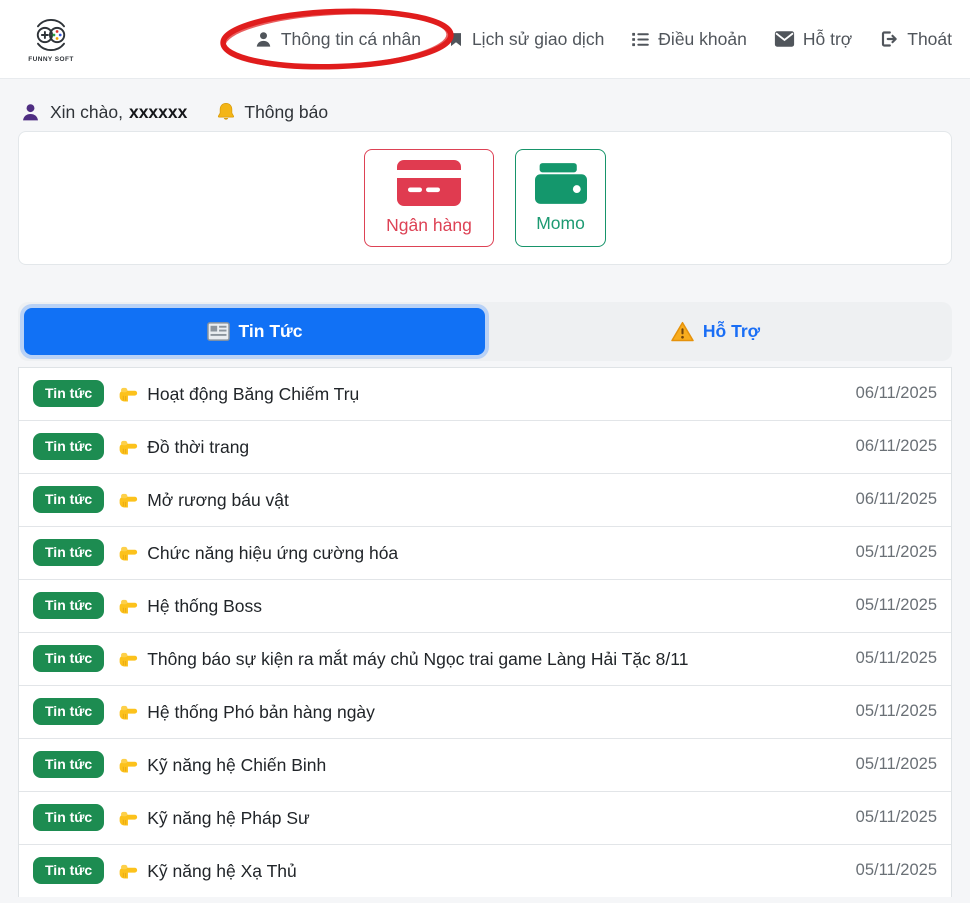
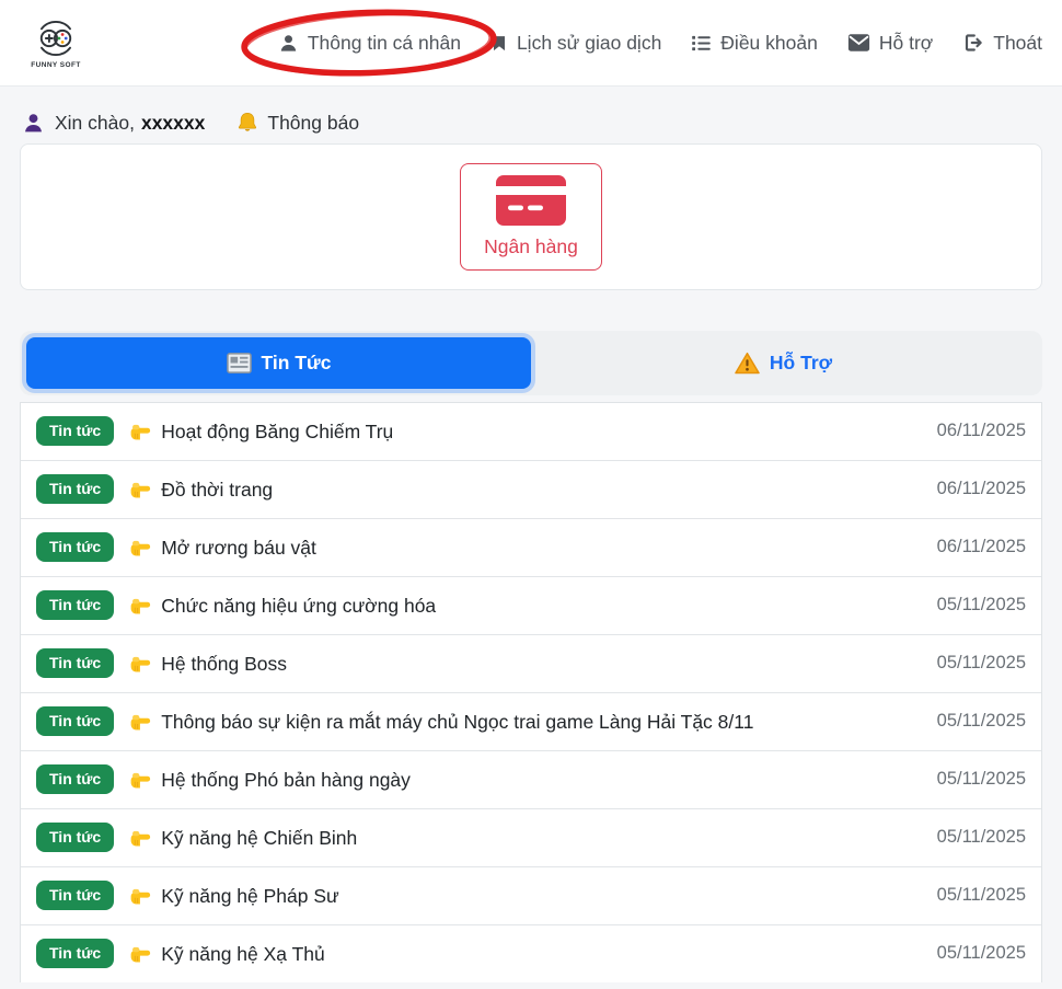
  Thông tin cá nhân
  Lịch sử giao dịch
  Điều khoản
  Hỗ trợ
  Thoát
  Xin chào,
  xxxxxx
  Thông báo
  Ngân hàng
- Momo
  Tin Tức
  Hỗ Trợ
  06/11/2025
  Tin tức Hoạt động Băng Chiếm Trụ
  06/11/2025
  Tin tức Đồ thời trang
  06/11/2025
  Tin tức Mở rương báu vật
  05/11/2025
  Tin tức Chức năng hiệu ứng cường hóa
  05/11/2025
  Tin tức Hệ thống Boss
  05/11/2025
  Tin tức Thông báo sự kiện ra mắt máy chủ Ngọc trai game Làng Hải Tặc 8/11
  05/11/2025
  Tin tức Hệ thống Phó bản hàng ngày
  05/11/2025
  Tin tức Kỹ năng hệ Chiến Binh
  05/11/2025
  Tin tức Kỹ năng hệ Pháp Sư
  05/11/2025
  Tin tức Kỹ năng hệ Xạ Thủ
